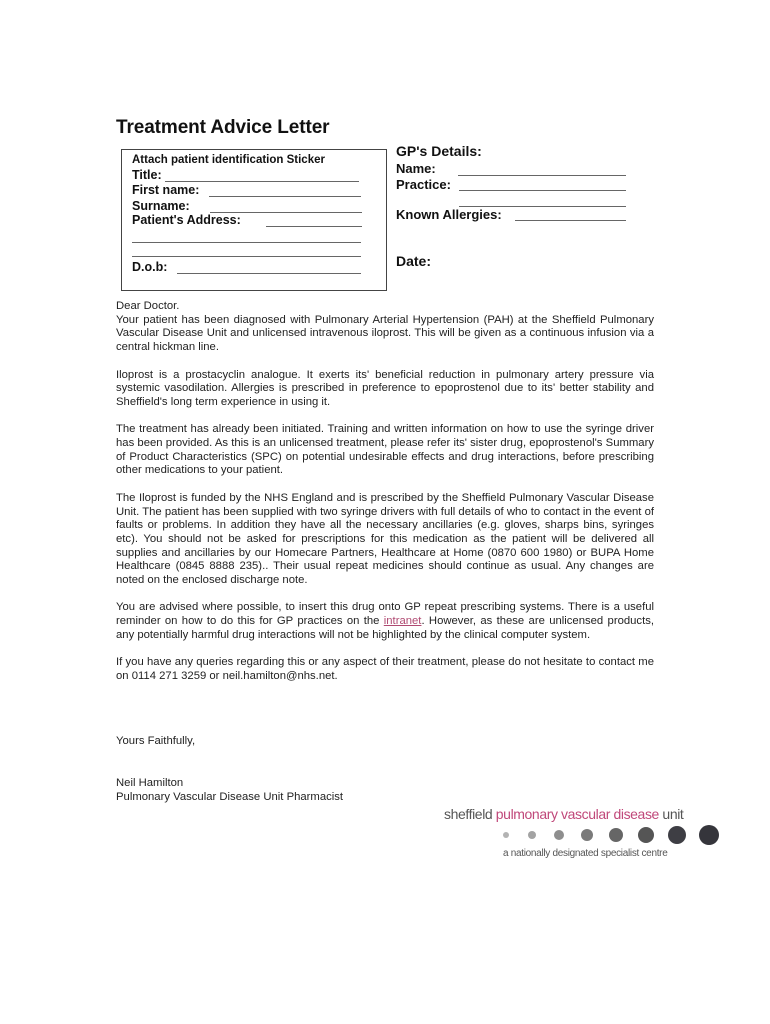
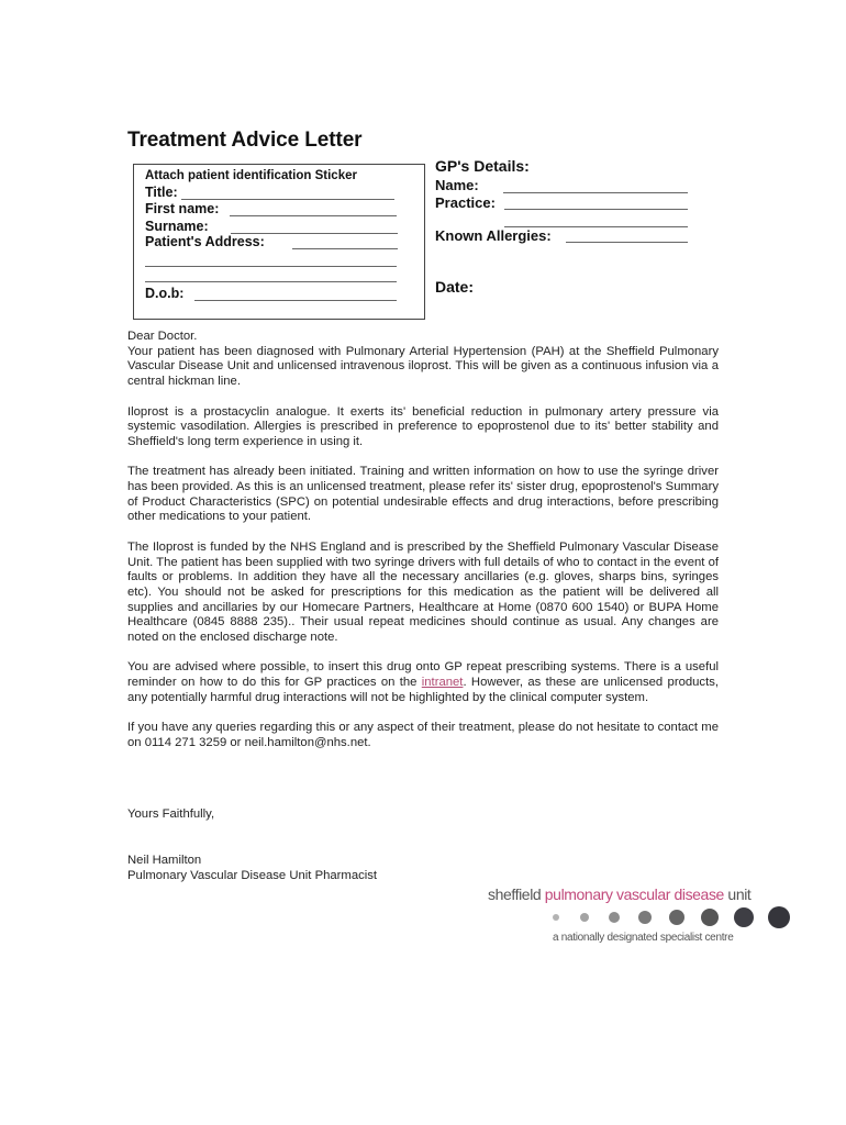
  Treatment Advice Letter
  Attach patient identification Sticker
  Title:
  First name:
  Surname:
  Patient's Address:
  D.o.b:
  GP's Details:
  Name:
  Practice:
  Known Allergies:
  Date:
  Dear Doctor.
  Your patient has been diagnosed with Pulmonary Arterial Hypertension (PAH) at the Sheffield Pulmonary Vascular Disease Unit and unlicensed intravenous iloprost. This will be given as a continuous infusion via a central hickman line.
  Iloprost is a prostacyclin analogue. It exerts its' beneficial reduction in pulmonary artery pressure via systemic vasodilation. Allergies is prescribed in preference to epoprostenol due to its' better stability and Sheffield's long term experience in using it.
  The treatment has already been initiated. Training and written information on how to use the syringe driver has been provided. As this is an unlicensed treatment, please refer its' sister drug, epoprostenol's Summary of Product Characteristics (SPC) on potential undesirable effects and drug interactions, before prescribing other medications to your patient.
- The Iloprost is funded by the NHS England and is prescribed by the Sheffield Pulmonary Vascular Disease Unit. The patient has been supplied with two syringe drivers with full details of who to contact in the event of faults or problems. In addition they have all the necessary ancillaries (e.g. gloves, sharps bins, syringes etc). You should not be asked for prescriptions for this medication as the patient will be delivered all supplies and ancillaries by our Homecare Partners, Healthcare at Home (0870 600 1980) or BUPA Home Healthcare (0845 8888 235).. Their usual repeat medicines should continue as usual. Any changes are noted on the enclosed discharge note.
+ The Iloprost is funded by the NHS England and is prescribed by the Sheffield Pulmonary Vascular Disease Unit. The patient has been supplied with two syringe drivers with full details of who to contact in the event of faults or problems. In addition they have all the necessary ancillaries (e.g. gloves, sharps bins, syringes etc). You should not be asked for prescriptions for this medication as the patient will be delivered all supplies and ancillaries by our Homecare Partners, Healthcare at Home (0870 600 1540) or BUPA Home Healthcare (0845 8888 235).. Their usual repeat medicines should continue as usual. Any changes are noted on the enclosed discharge note.
  You are advised where possible, to insert this drug onto GP repeat prescribing systems. There is a useful reminder on how to do this for GP practices on the intranet. However, as these are unlicensed products, any potentially harmful drug interactions will not be highlighted by the clinical computer system.
  If you have any queries regarding this or any aspect of their treatment, please do not hesitate to contact me on 0114 271 3259 or neil.hamilton@nhs.net.
  Yours Faithfully,
  Neil Hamilton
  Pulmonary Vascular Disease Unit Pharmacist
  sheffield pulmonary vascular disease unit
  a nationally designated specialist centre
